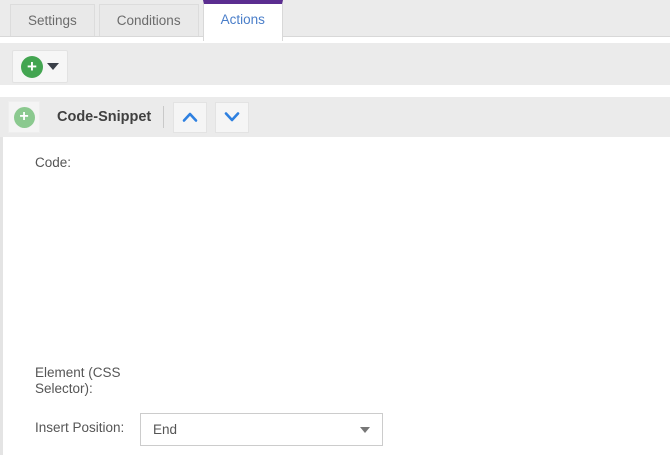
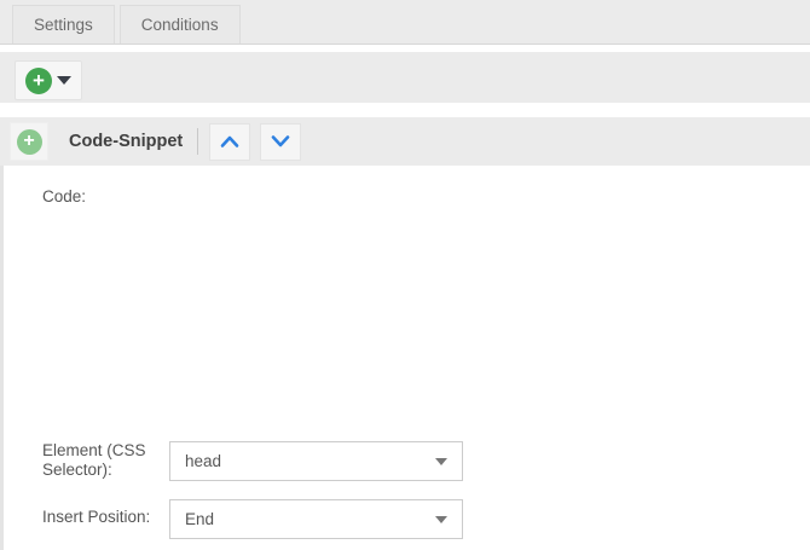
  Settings
  Conditions
- Actions
  +
  +
  Code-Snippet
  Code:
  Element (CSS Selector):
+ head
  Insert Position:
  End
